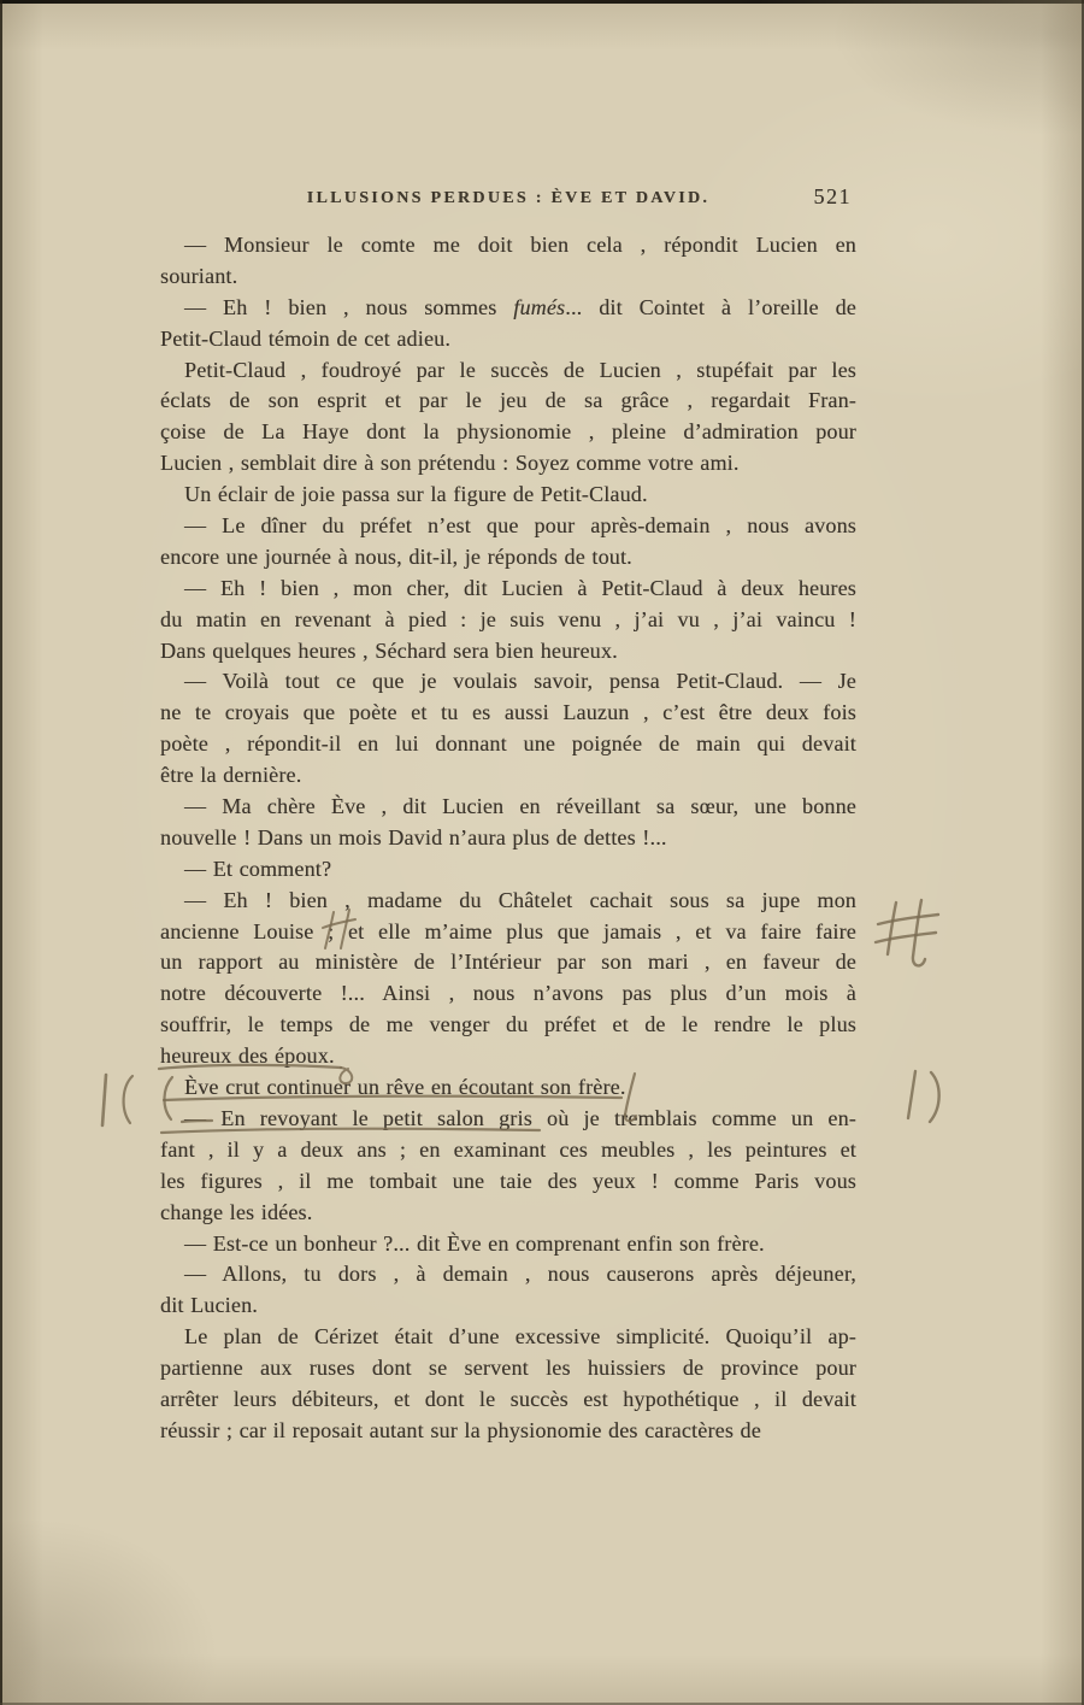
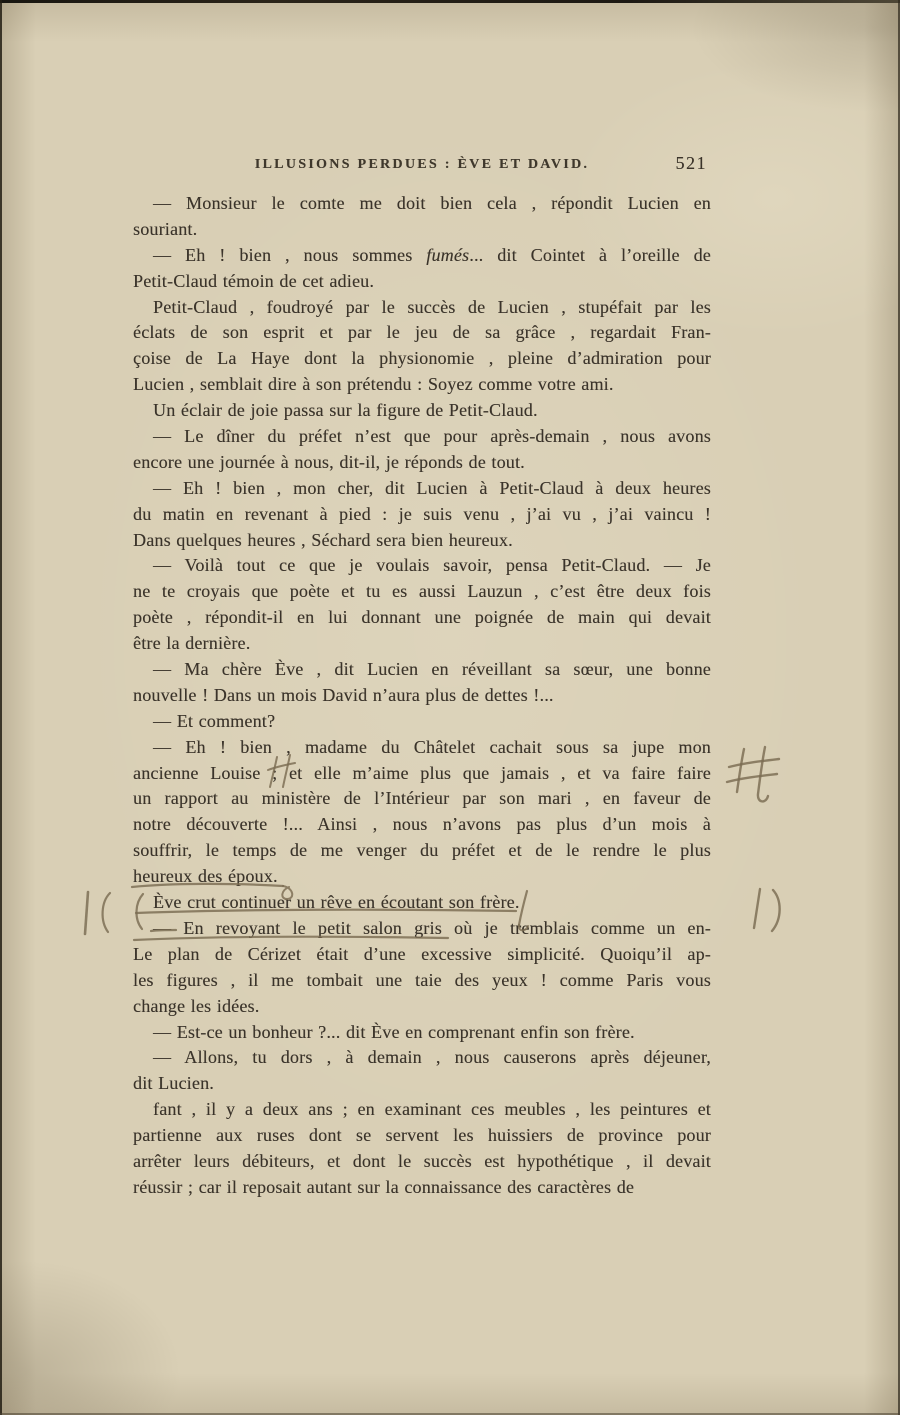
  ILLUSIONS PERDUES : ÈVE ET DAVID.
  521
  — Monsieur le comte me doit bien cela , répondit Lucien en
  souriant.
  — Eh ! bien , nous sommes fumés... dit Cointet à l’oreille de
  Petit-Claud témoin de cet adieu.
  Petit-Claud , foudroyé par le succès de Lucien , stupéfait par les
  éclats de son esprit et par le jeu de sa grâce , regardait Fran-
  çoise de La Haye dont la physionomie , pleine d’admiration pour
  Lucien , semblait dire à son prétendu : Soyez comme votre ami.
  Un éclair de joie passa sur la figure de Petit-Claud.
  — Le dîner du préfet n’est que pour après-demain , nous avons
  encore une journée à nous, dit-il, je réponds de tout.
  — Eh ! bien , mon cher, dit Lucien à Petit-Claud à deux heures
  du matin en revenant à pied : je suis venu , j’ai vu , j’ai vaincu !
  Dans quelques heures , Séchard sera bien heureux.
  — Voilà tout ce que je voulais savoir, pensa Petit-Claud. — Je
  ne te croyais que poète et tu es aussi Lauzun , c’est être deux fois
  poète , répondit-il en lui donnant une poignée de main qui devait
  être la dernière.
  — Ma chère Ève , dit Lucien en réveillant sa sœur, une bonne
  nouvelle ! Dans un mois David n’aura plus de dettes !...
  — Et comment?
  — Eh ! bien , madame du Châtelet cachait sous sa jupe mon
  ancienne Louise ; et elle m’aime plus que jamais , et va faire faire
  un rapport au ministère de l’Intérieur par son mari , en faveur de
  notre découverte !... Ainsi , nous n’avons pas plus d’un mois à
  souffrir, le temps de me venger du préfet et de le rendre le plus
  heureux des époux.
  Ève crut continuer un rêve en écoutant son frère.
  — En revoyant le petit salon gris où je tremblais comme un en-
- fant , il y a deux ans ; en examinant ces meubles , les peintures et
+ Le plan de Cérizet était d’une excessive simplicité. Quoiqu’il ap-
  les figures , il me tombait une taie des yeux ! comme Paris vous
  change les idées.
  — Est-ce un bonheur ?... dit Ève en comprenant enfin son frère.
  — Allons, tu dors , à demain , nous causerons après déjeuner,
  dit Lucien.
- Le plan de Cérizet était d’une excessive simplicité. Quoiqu’il ap-
+ fant , il y a deux ans ; en examinant ces meubles , les peintures et
  partienne aux ruses dont se servent les huissiers de province pour
  arrêter leurs débiteurs, et dont le succès est hypothétique , il devait
- réussir ; car il reposait autant sur la physionomie des caractères de
+ réussir ; car il reposait autant sur la connaissance des caractères de
